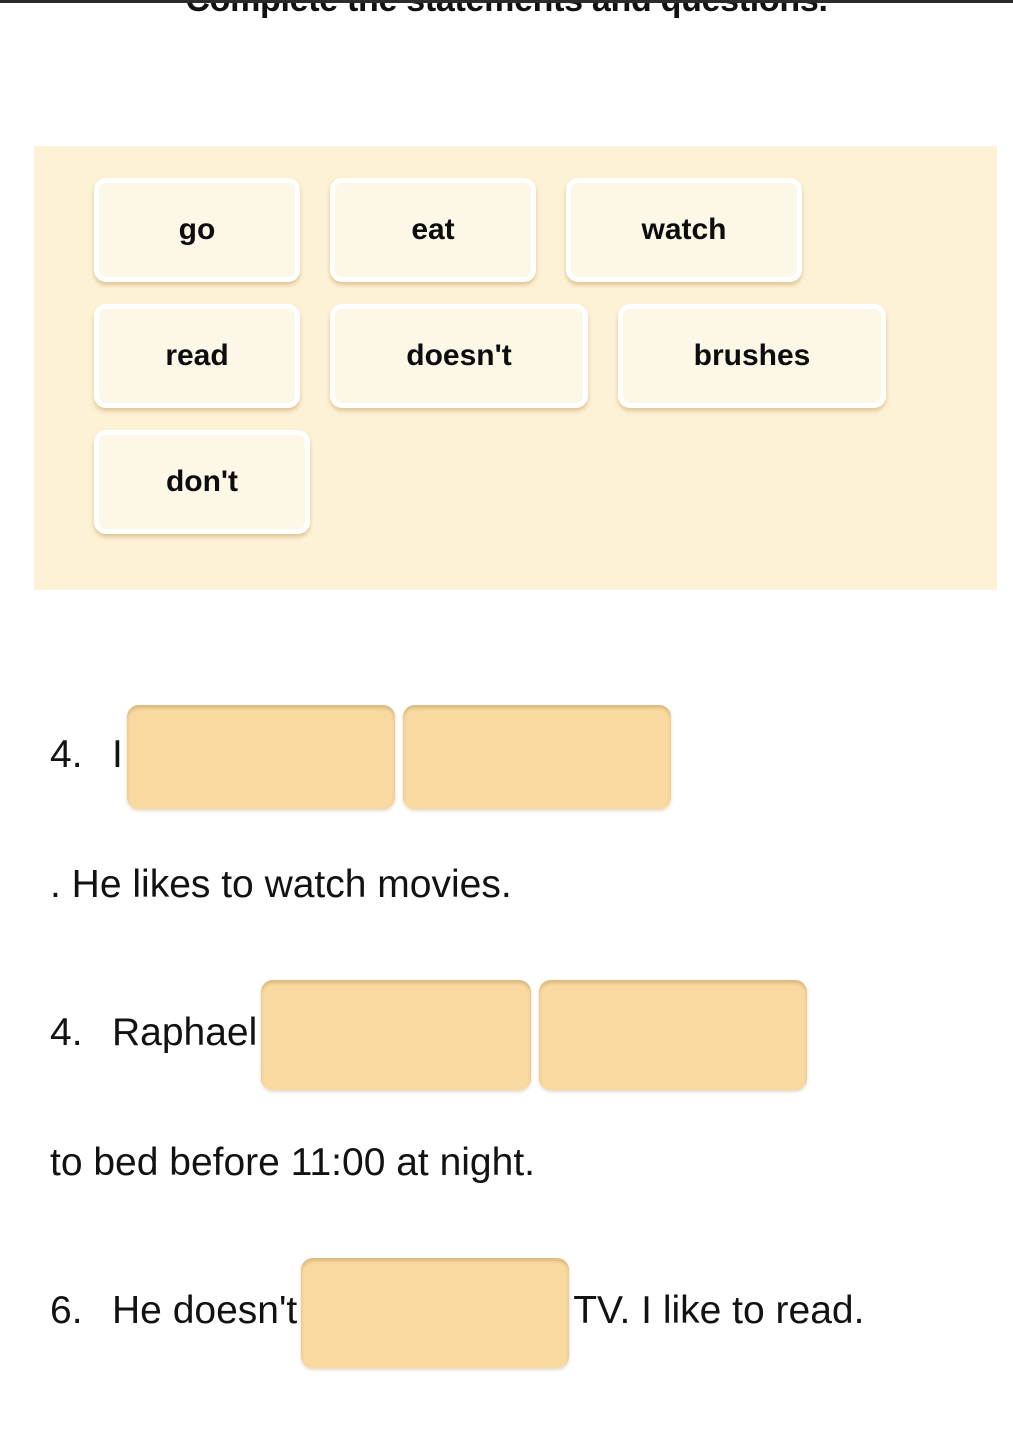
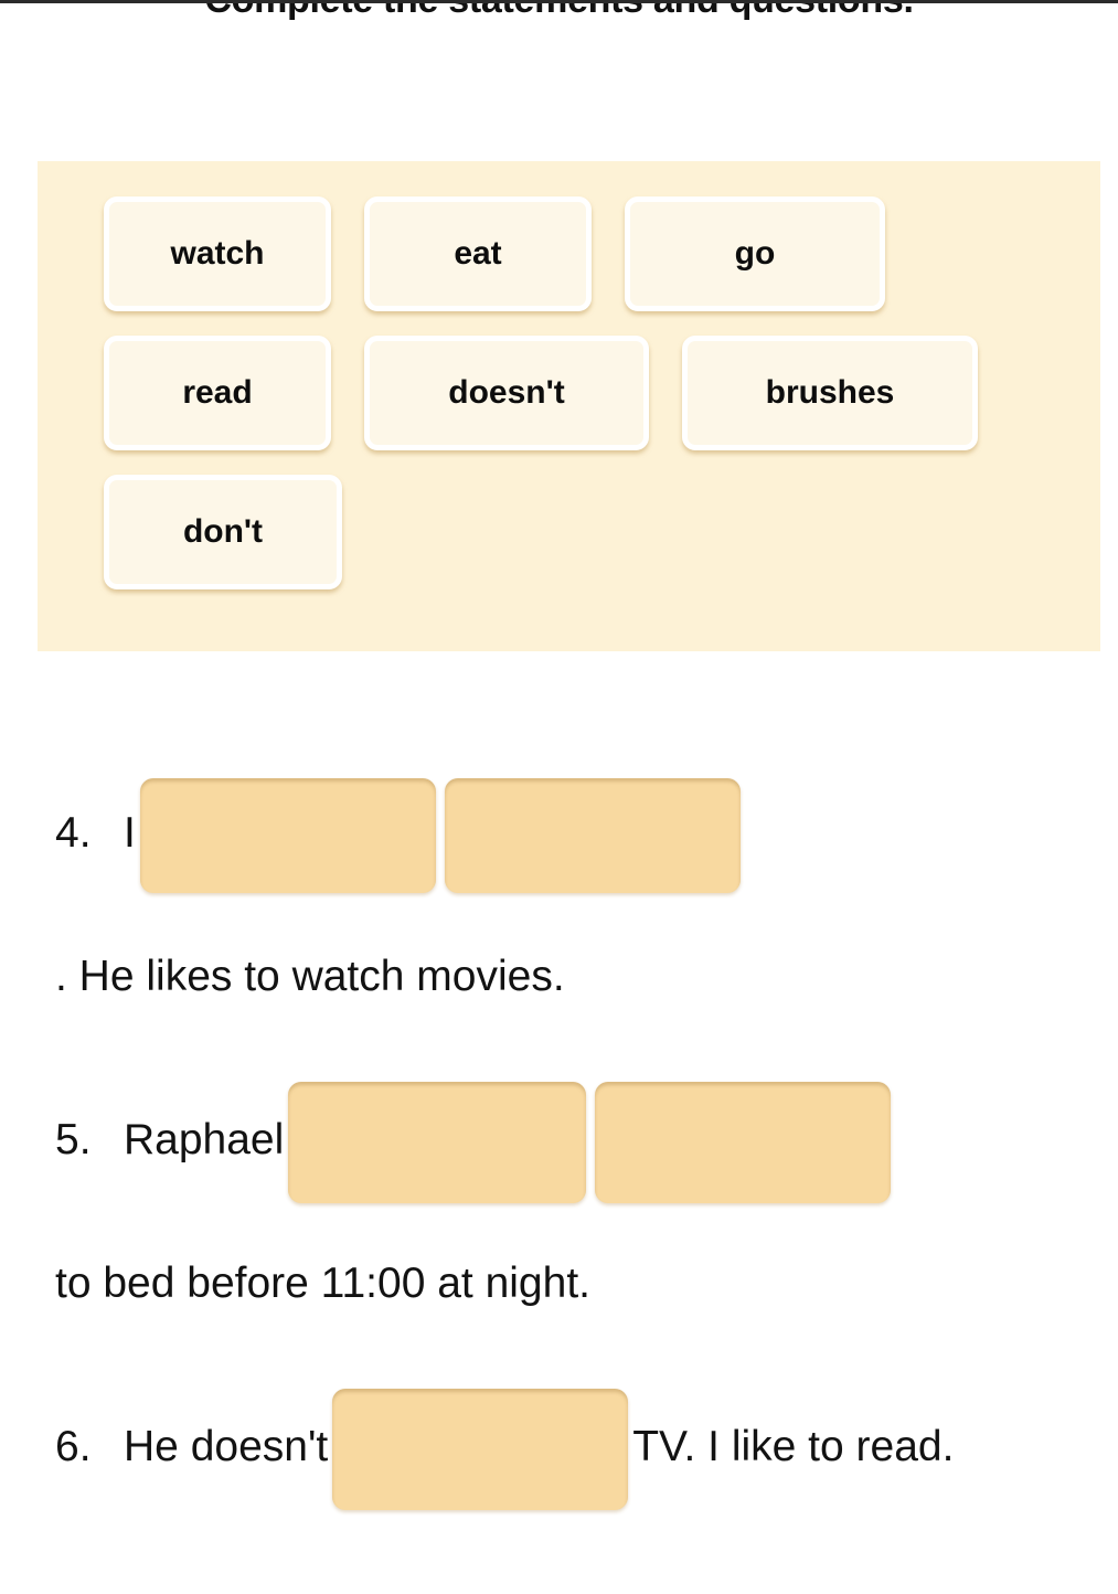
- go
+ watch
  eat
- watch
+ go
  read
  doesn't
  brushes
  don't
  4. I. He likes to watch movies.
- 4. Raphaelto bed before 11:00 at night.
+ 5. Raphaelto bed before 11:00 at night.
  6. He doesn't TV. I like to read.
